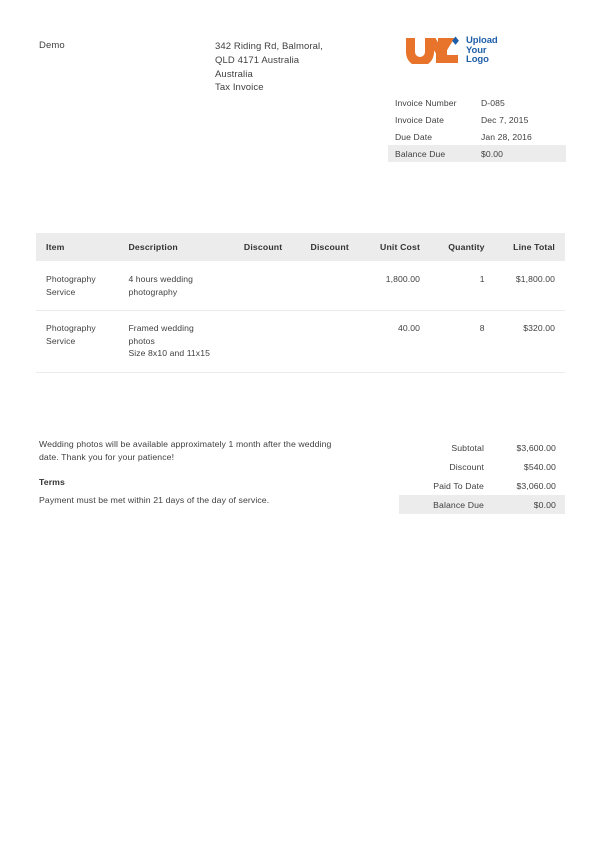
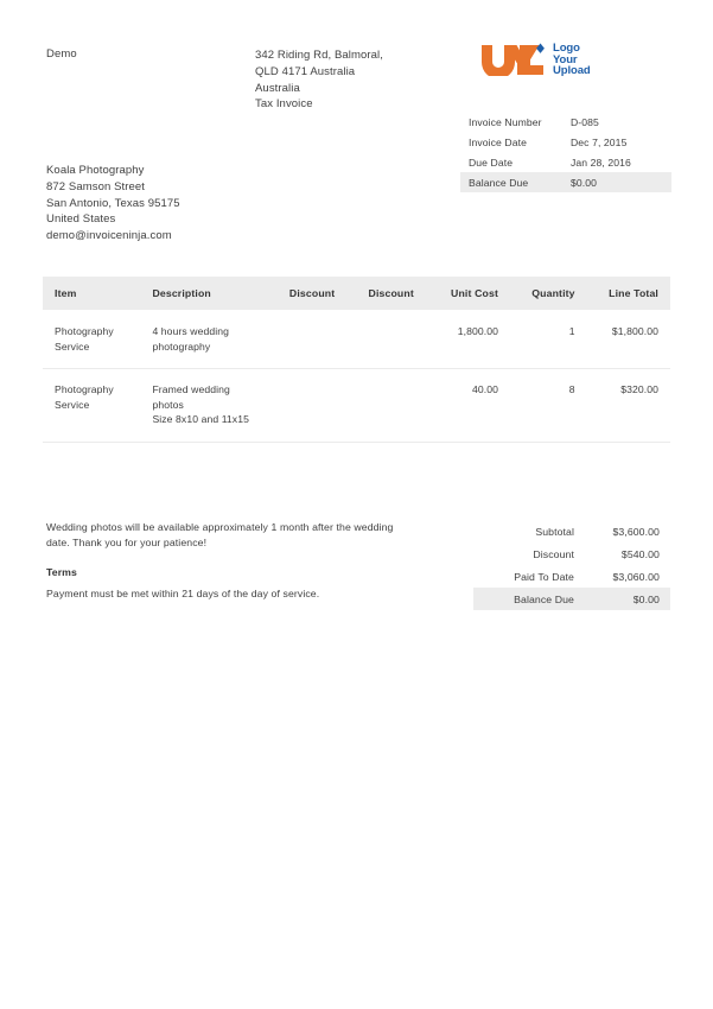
  Demo
  342 Riding Rd, Balmoral,
  QLD 4171 Australia
  Australia
  Tax Invoice
- Upload
+ Logo
  Your
- Logo
+ Upload
  Invoice Number
  D-085
  Invoice Date
  Dec 7, 2015
  Due Date
  Jan 28, 2016
  Balance Due
  $0.00
+ Koala Photography
+ 872 Samson Street
+ San Antonio, Texas 95175
+ United States
+ demo@invoiceninja.com
  Item	Description	Discount	Discount	Unit Cost	Quantity	Line Total
  Photography Service	4 hours wedding photography			1,800.00	1	$1,800.00
  Photography Service	Framed wedding photosSize 8x10 and 11x15			40.00	8	$320.00
  Wedding photos will be available approximately 1 month after the wedding date. Thank you for your patience!
  Terms
  Payment must be met within 21 days of the day of service.
  Subtotal
  $3,600.00
  Discount
  $540.00
  Paid To Date
  $3,060.00
  Balance Due
  $0.00
